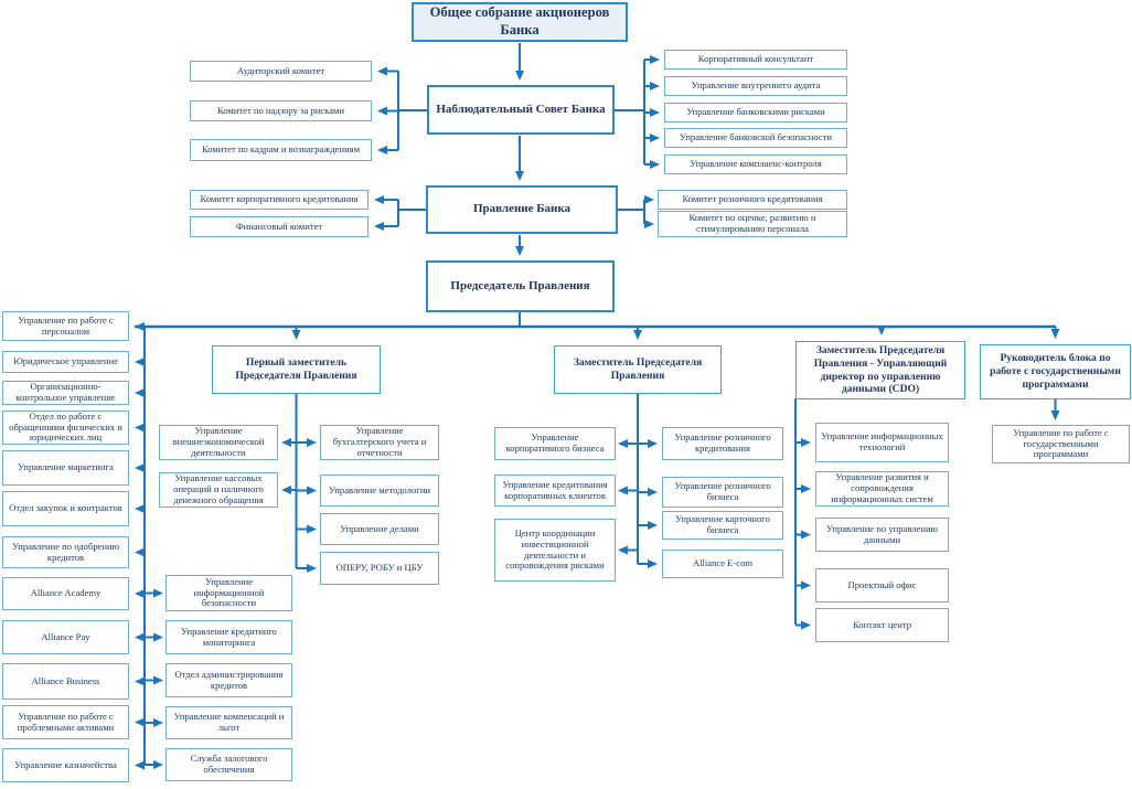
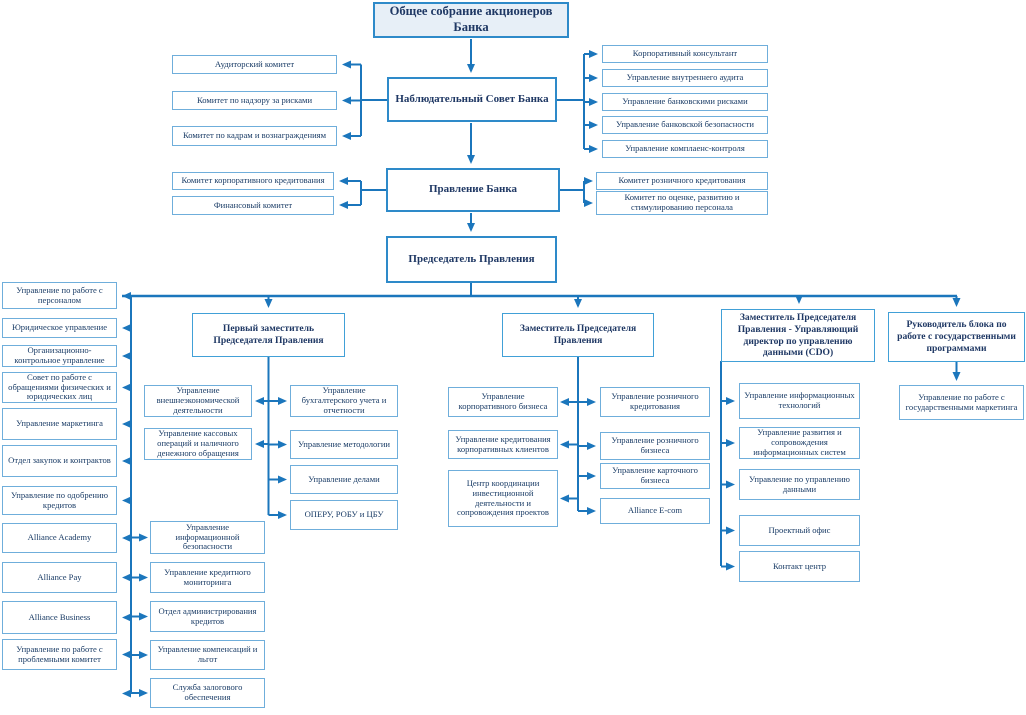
  Общее собрание акционеров Банка
  Наблюдательный Совет Банка
  Правление Банка
  Председатель Правления
  Аудиторский комитет
  Комитет по надзору за рисками
  Комитет по кадрам и вознаграждениям
  Корпоративный консультант
  Управление внутреннего аудита
  Управление банковскими рисками
  Управление банковской безопасности
  Управление комплаенс-контроля
  Комитет корпоративного кредитования
  Финансовый комитет
  Комитет розничного кредитования
  Комитет по оценке, развитию и стимулированию персонала
  Первый заместитель Председателя Правления
  Заместитель Председателя Правления
  Заместитель Председателя Правления - Управляющий директор по управлению данными (CDO)
  Руководитель блока по работе с государственными программами
  Управление по работе с персоналом
  Юридическое управление
  Организационно-контрольное управление
- Отдел по работе с обращениями физических и юридических лиц
+ Совет по работе с обращениями физических и юридических лиц
  Управление маркетинга
  Отдел закупок и контрактов
  Управление по одобрению кредитов
  Alliance Academy
  Alliance Pay
  Alliance Business
- Управление по работе с проблемными активами
+ Управление по работе с проблемными комитет
- Управление казначейства
  Управление внешнеэкономической деятельности
  Управление кассовых операций и наличного денежного обращения
  Управление бухгалтерского учета и отчетности
  Управление методологии
  Управление делами
  ОПЕРУ, РОБУ и ЦБУ
  Управление информационной безопасности
  Управление кредитного мониторинга
  Отдел администрирования кредитов
  Управление компенсаций и льгот
  Служба залогового обеспечения
  Управление корпоративного бизнеса
  Управление кредитования корпоративных клиентов
- Центр координации инвестиционной деятельности и сопровождения рисками
+ Центр координации инвестиционной деятельности и сопровождения проектов
  Управление розничного кредитования
  Управление розничного бизнеса
  Управление карточного бизнеса
  Alliance E-com
  Управление информационных технологий
  Управление развития и сопровождения информационных систем
  Управление по управлению данными
  Проектный офис
  Контакт центр
- Управление по работе с государственными программами
+ Управление по работе с государственными маркетинга
